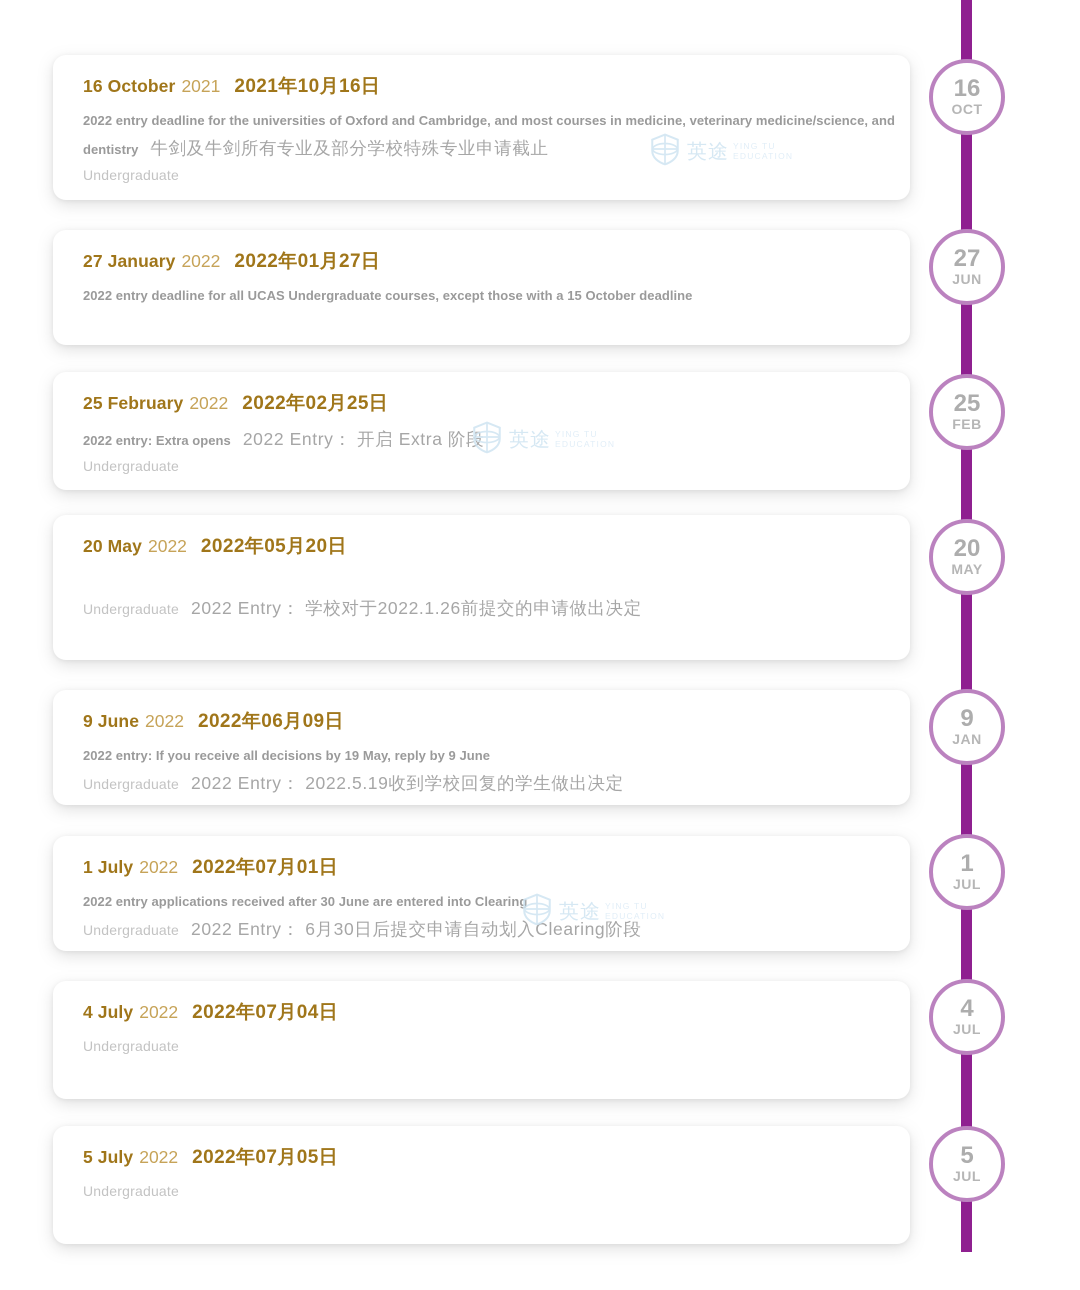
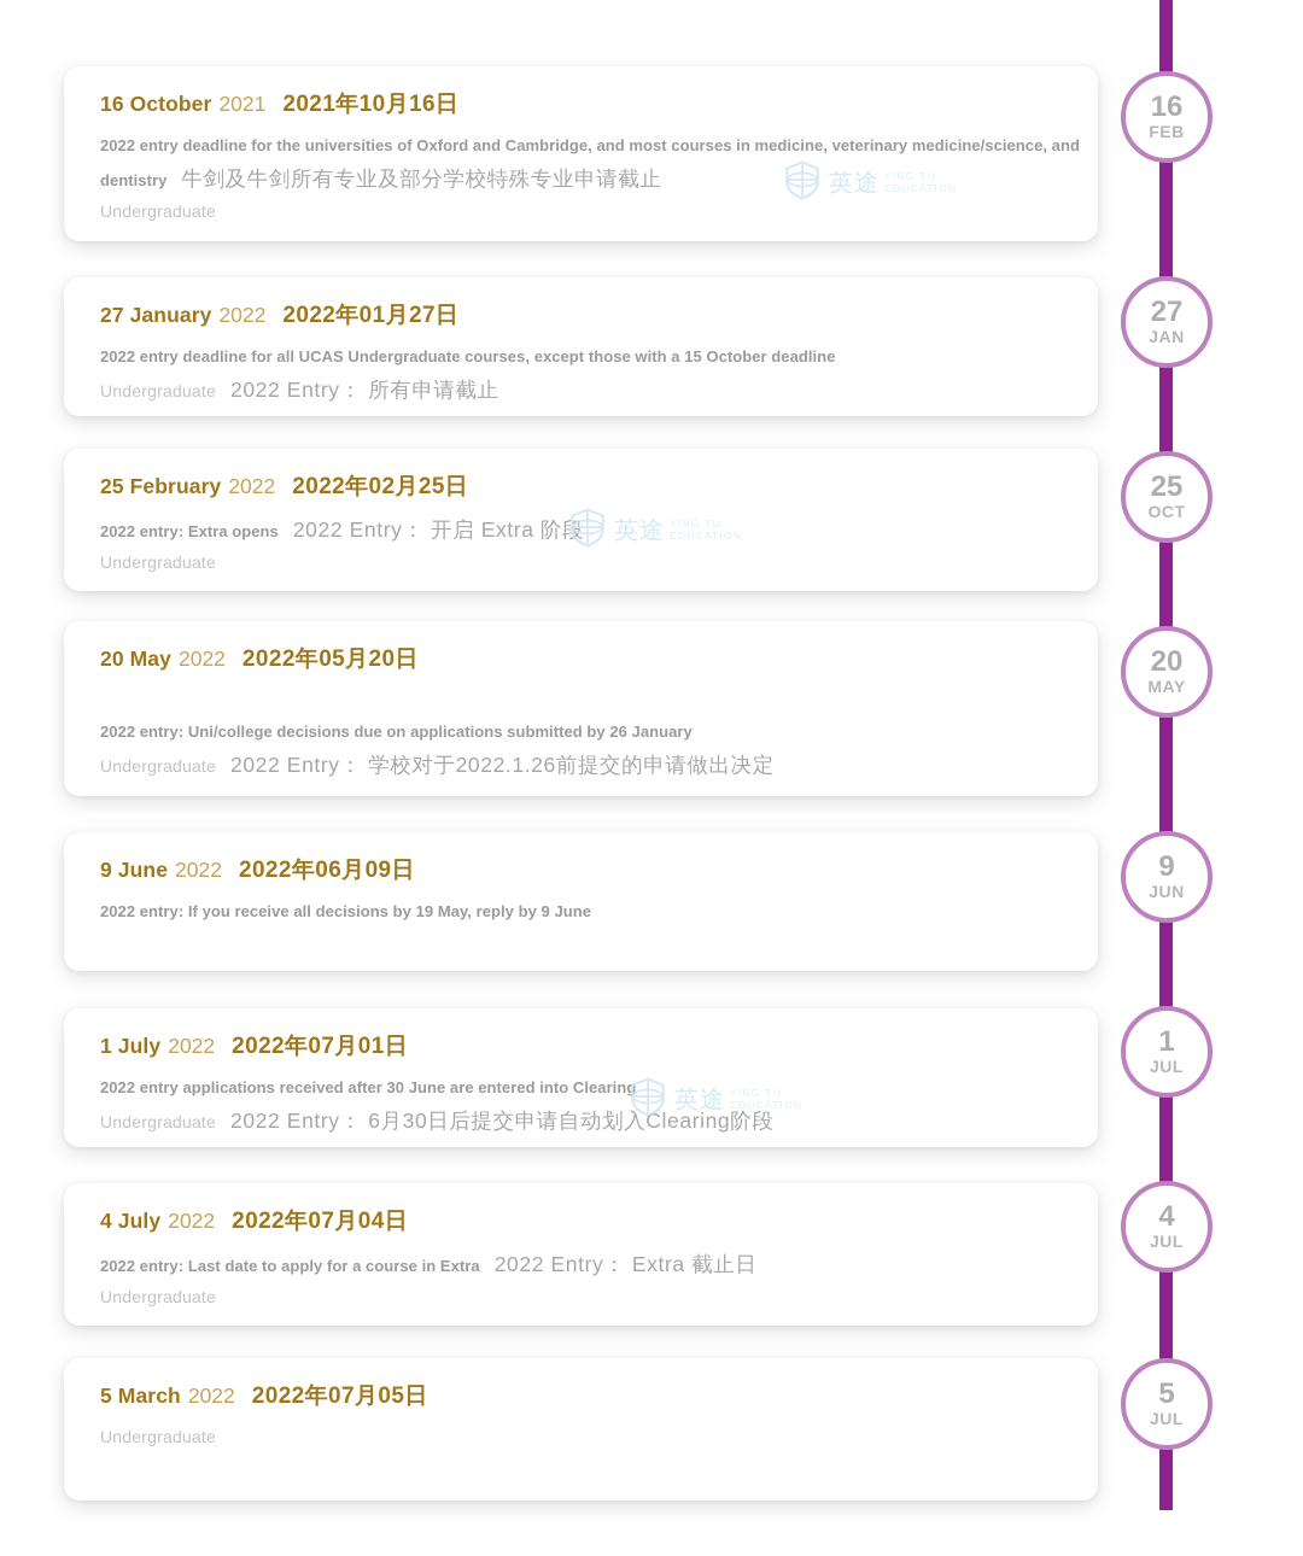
  16 October 2021 2021年10月16日
  2022 entry deadline for the universities of Oxford and Cambridge, and most courses in medicine, veterinary medicine/science, and dentistry 牛剑及牛剑所有专业及部分学校特殊专业申请截止
  Undergraduate
  27 January 2022 2022年01月27日
  2022 entry deadline for all UCAS Undergraduate courses, except those with a 15 October deadline
+ Undergraduate 2022 Entry： 所有申请截止
  25 February 2022 2022年02月25日
  2022 entry: Extra opens 2022 Entry： 开启 Extra 阶段
  Undergraduate
  20 May 2022 2022年05月20日
+ 2022 entry: Uni/college decisions due on applications submitted by 26 January
  Undergraduate 2022 Entry： 学校对于2022.1.26前提交的申请做出决定
  9 June 2022 2022年06月09日
  2022 entry: If you receive all decisions by 19 May, reply by 9 June
- Undergraduate 2022 Entry： 2022.5.19收到学校回复的学生做出决定
  1 July 2022 2022年07月01日
  2022 entry applications received after 30 June are entered into Clearing
  Undergraduate 2022 Entry： 6月30日后提交申请自动划入Clearing阶段
  4 July 2022 2022年07月04日
+ 2022 entry: Last date to apply for a course in Extra 2022 Entry： Extra 截止日
  Undergraduate
- 5 July 2022 2022年07月05日
+ 5 March 2022 2022年07月05日
  Undergraduate
  16
- OCT
+ FEB
  27
- JUN
+ JAN
  25
- FEB
+ OCT
  20
  MAY
  9
- JAN
+ JUN
  1
  JUL
  4
  JUL
  5
  JUL
  英途
  YING TU
  EDUCATION
  英途
  YING TU
  EDUCATION
  英途
  YING TU
  EDUCATION
